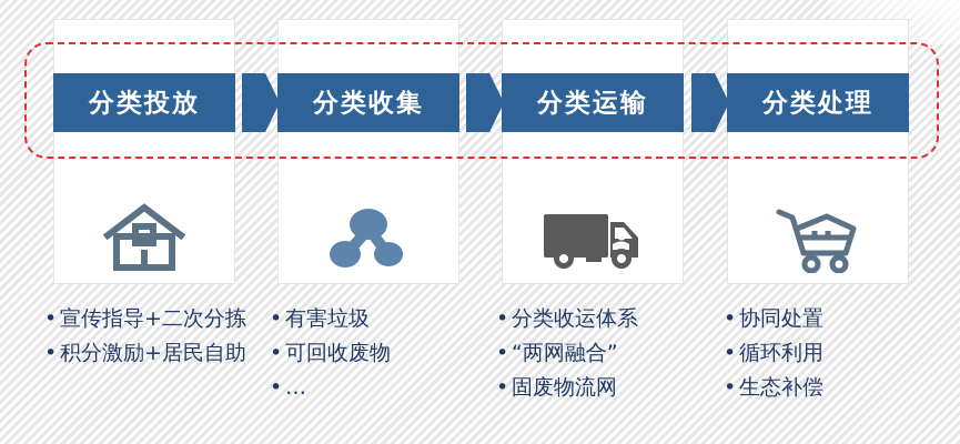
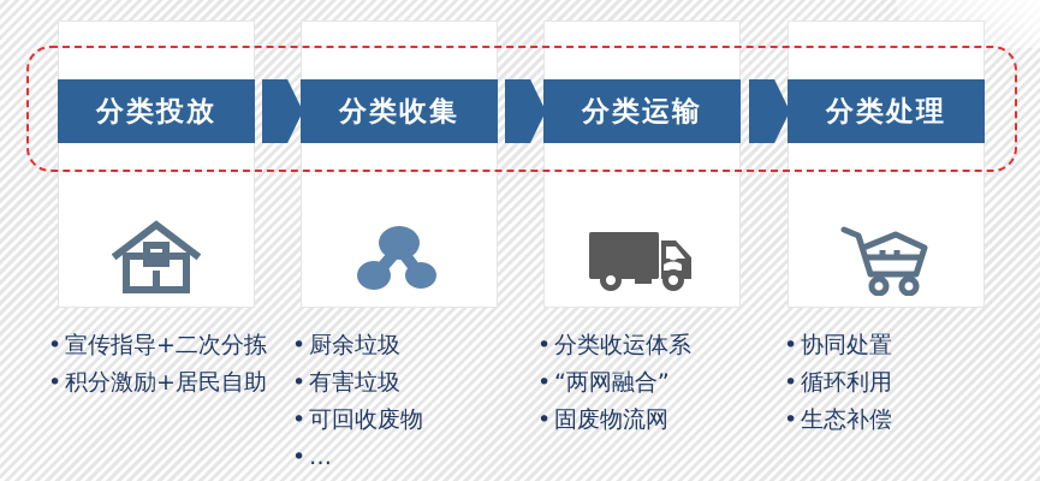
  分类投放
  分类收集
  分类运输
  分类处理
  • 宣传指导+二次分拣
  • 积分激励+居民自助
+ • 厨余垃圾
  • 有害垃圾
  • 可回收废物
  • …
  • 分类收运体系
  • “两网融合”
  • 固废物流网
  • 协同处置
  • 循环利用
  • 生态补偿
